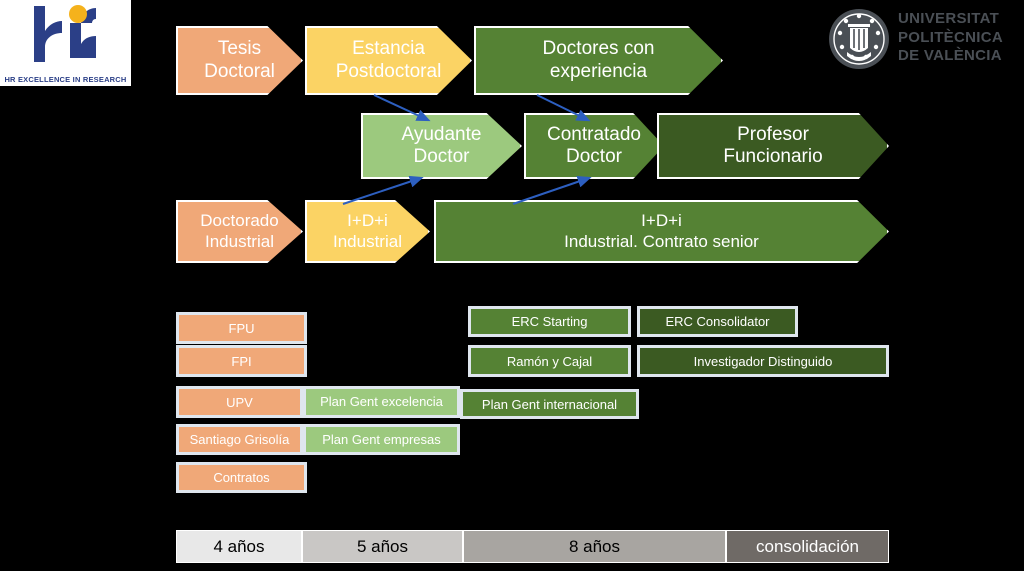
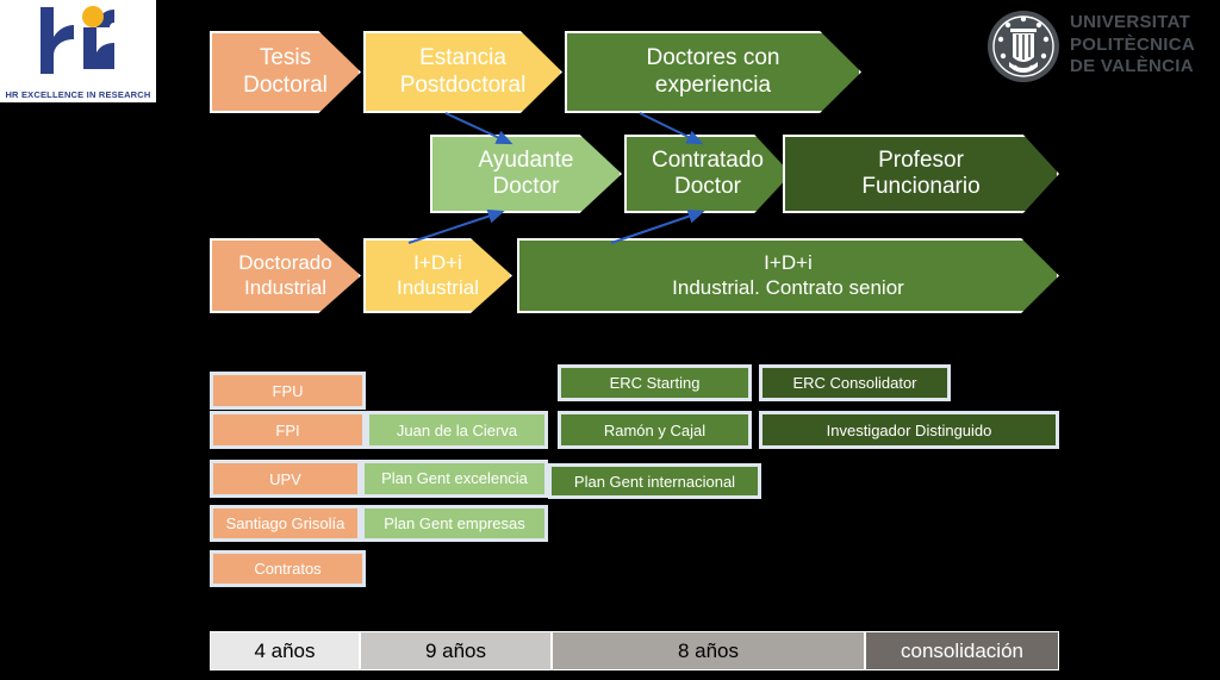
  HR EXCELLENCE IN RESEARCH
  UNIVERSITAT
  POLITÈCNICA
  DE VALÈNCIA
  Tesis
  Doctoral
  Estancia
  Postdoctoral
  Doctores con
  experiencia
  Ayudante
  Doctor
  Contratado
  Doctor
  Profesor
  Funcionario
  Doctorado
  Industrial
  I+D+i
  Industrial
  I+D+i
  Industrial. Contrato senior
  FPU
  FPI
+ Juan de la Cierva
  UPV
  Plan Gent excelencia
  Plan Gent internacional
  Santiago Grisolía
  Plan Gent empresas
  Contratos
  ERC Starting
  ERC Consolidator
  Ramón y Cajal
  Investigador Distinguido
  4 años
- 5 años
+ 9 años
  8 años
  consolidación
